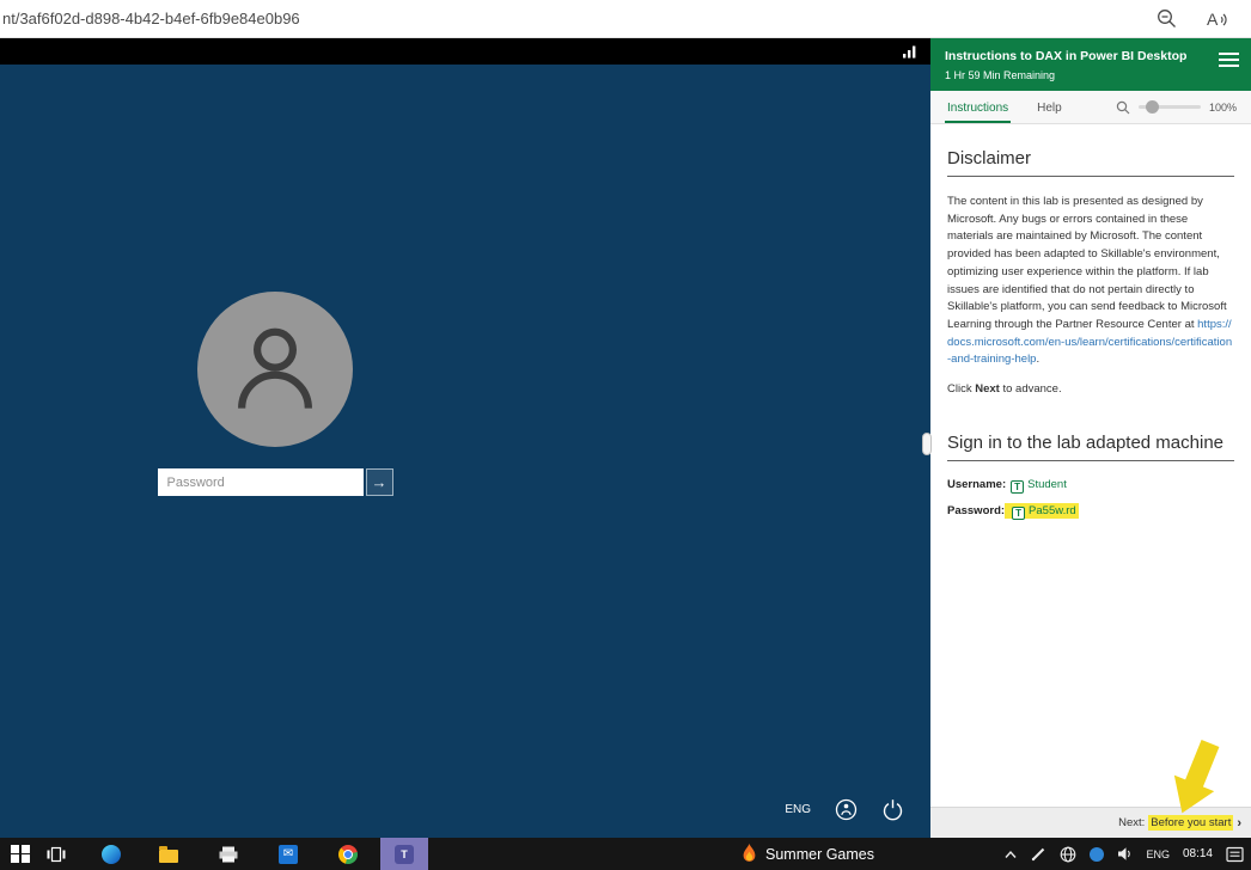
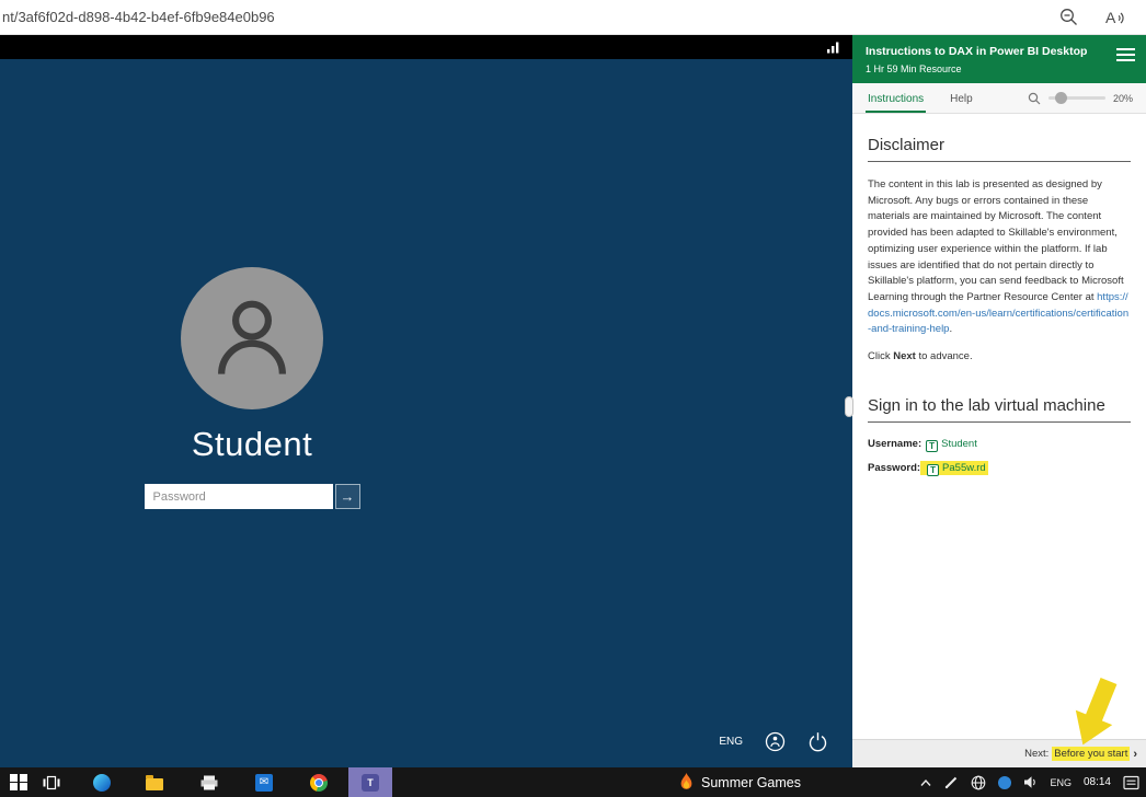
  nt/3af6f02d-d898-4b42-b4ef-6fb9e84e0b96
  A
+ Student
  Password
  →
  ENG
  Instructions to DAX in Power BI Desktop
- 1 Hr 59 Min Remaining
+ 1 Hr 59 Min Resource
  Instructions
  Help
- 100%
+ 20%
  Disclaimer
  The content in this lab is presented as designed by Microsoft. Any bugs or errors contained in these materials are maintained by Microsoft. The content provided has been adapted to Skillable's environment, optimizing user experience within the platform. If lab issues are identified that do not pertain directly to Skillable's platform, you can send feedback to Microsoft Learning through the Partner Resource Center at https://docs.microsoft.com/en-us/learn/certifications/certification-and-training-help.
  Click Next to advance.
- Sign in to the lab adapted machine
+ Sign in to the lab virtual machine
  Username: T Student
  Password: T Pa55w.rd
  Next:
  Before you start
  ›
  ✉
  T
  Summer Games
  ENG
  08:14
